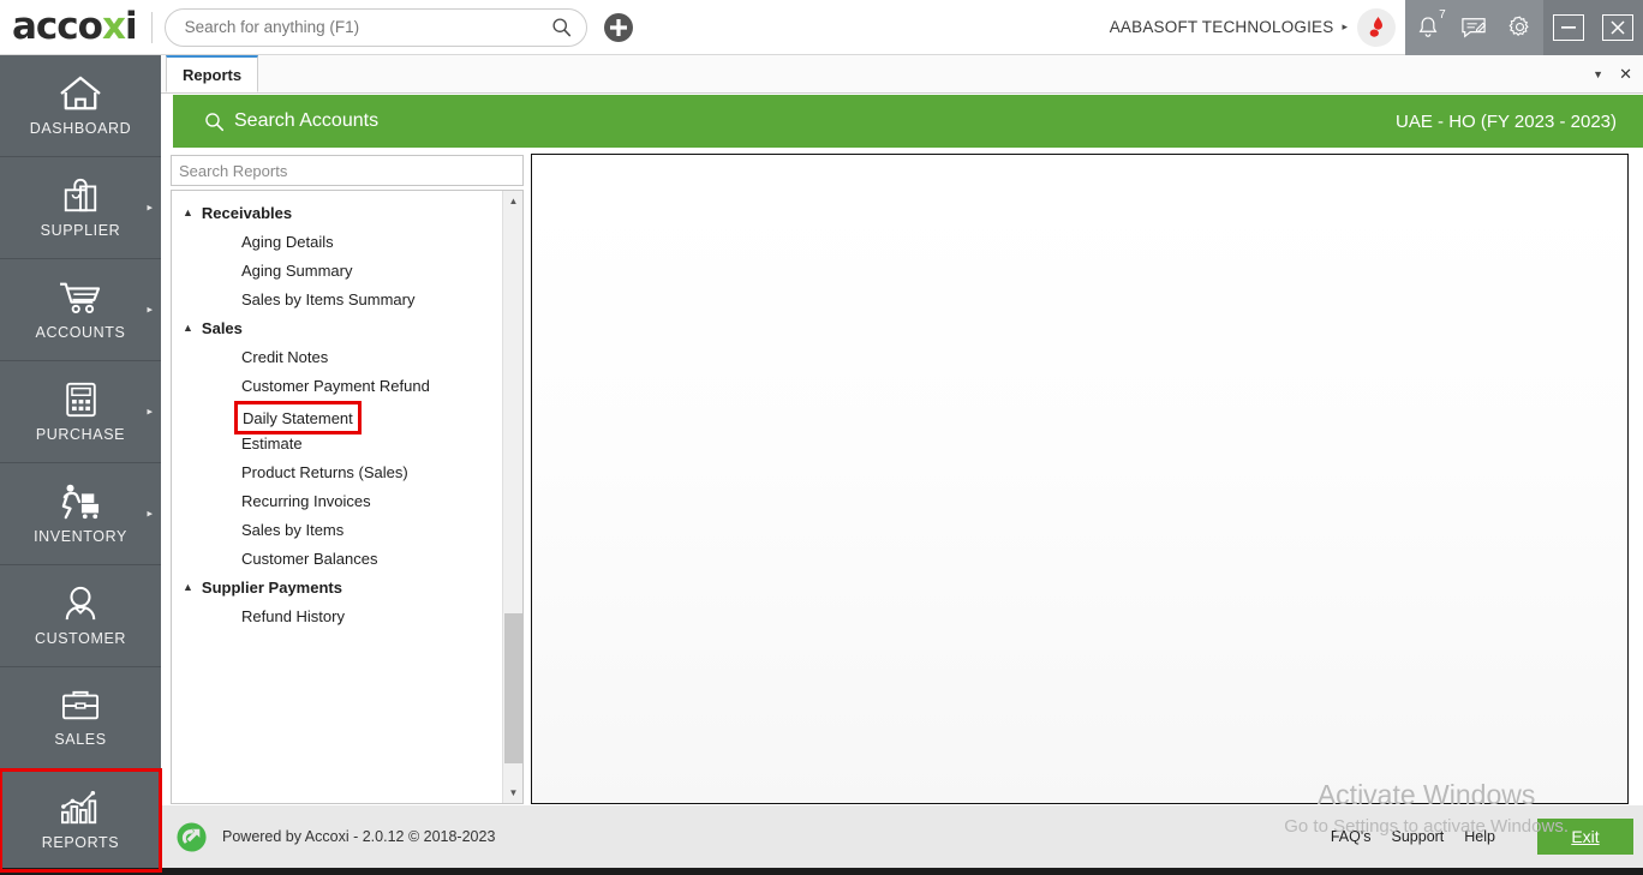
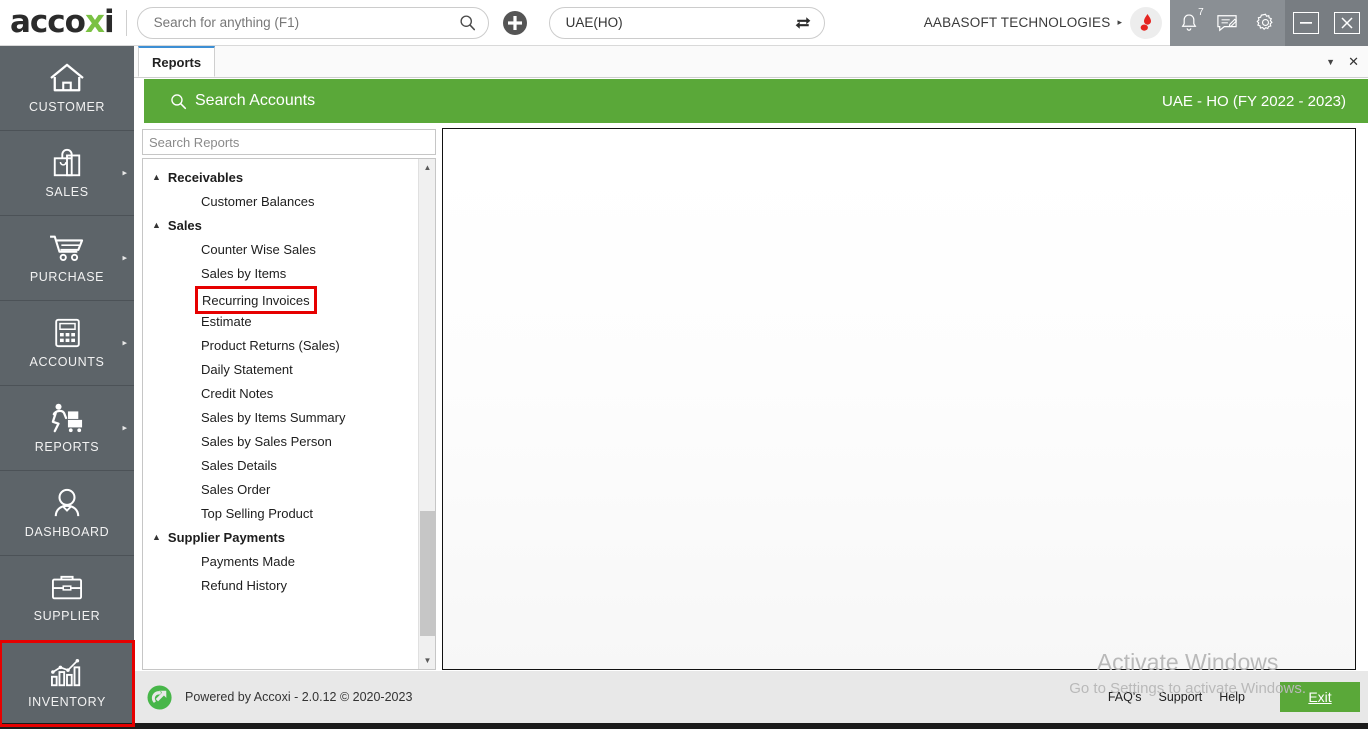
  acco
  x
  i
  Search for anything (F1)
+ UAE(HO)
  AABASOFT TECHNOLOGIES
  ▸
  7
- DASHBOARD
+ CUSTOMER
- SUPPLIER
+ SALES
  ▸
- ACCOUNTS
+ PURCHASE
  ▸
- PURCHASE
+ ACCOUNTS
  ▸
- INVENTORY
+ REPORTS
  ▸
- CUSTOMER
+ DASHBOARD
- SALES
+ SUPPLIER
- REPORTS
+ INVENTORY
  Reports
  ▼
  ✕
  Search Accounts
- UAE - HO (FY 2023 - 2023)
+ UAE - HO (FY 2022 - 2023)
  Search Reports
  ▲
  Receivables
- Aging Details
- Aging Summary
- Sales by Items Summary
+ Customer Balances
  ▲
  Sales
+ Counter Wise Sales
- Credit Notes
+ Sales by Items
- Customer Payment Refund
- Daily Statement
+ Recurring Invoices
  Estimate
  Product Returns (Sales)
- Recurring Invoices
+ Daily Statement
- Sales by Items
+ Credit Notes
- Customer Balances
+ Sales by Items Summary
+ Sales by Sales Person
+ Sales Details
+ Sales Order
+ Top Selling Product
  ▲
  Supplier Payments
+ Payments Made
  Refund History
  ▲
  ▼
  Activate Windows
  Go to Settings to activate Windows.
- Powered by Accoxi - 2.0.12 © 2018-2023
+ Powered by Accoxi - 2.0.12 © 2020-2023
  FAQ's
  Support
  Help
  Exit
